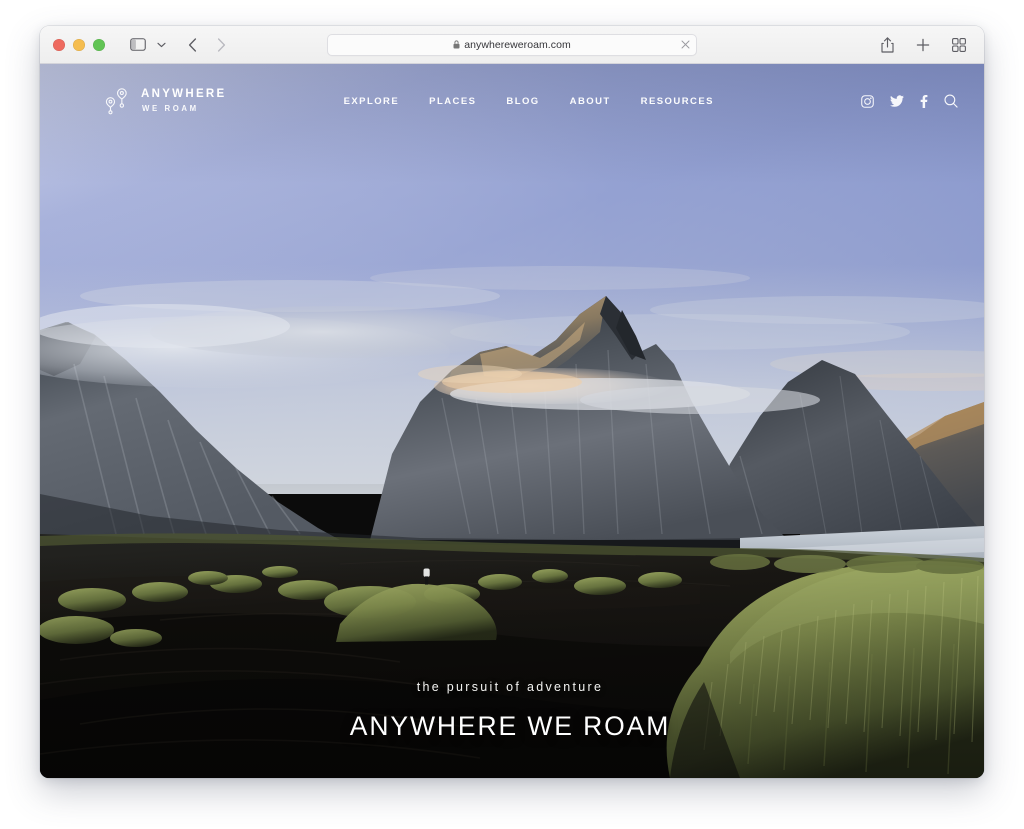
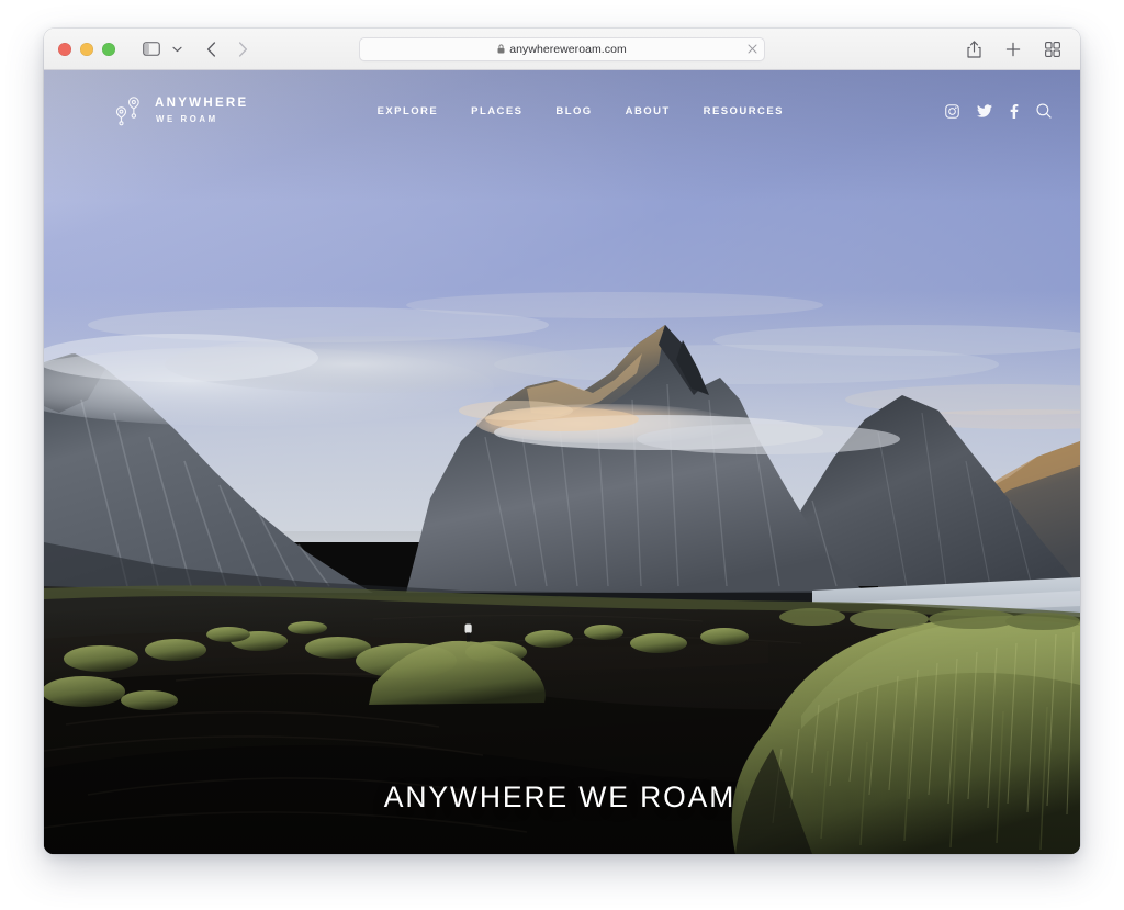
  anywhereweroam.com
  ANYWHERE
  WE ROAM
  EXPLORE
  PLACES
  BLOG
  ABOUT
  RESOURCES
- the pursuit of adventure
  ANYWHERE WE ROAM
